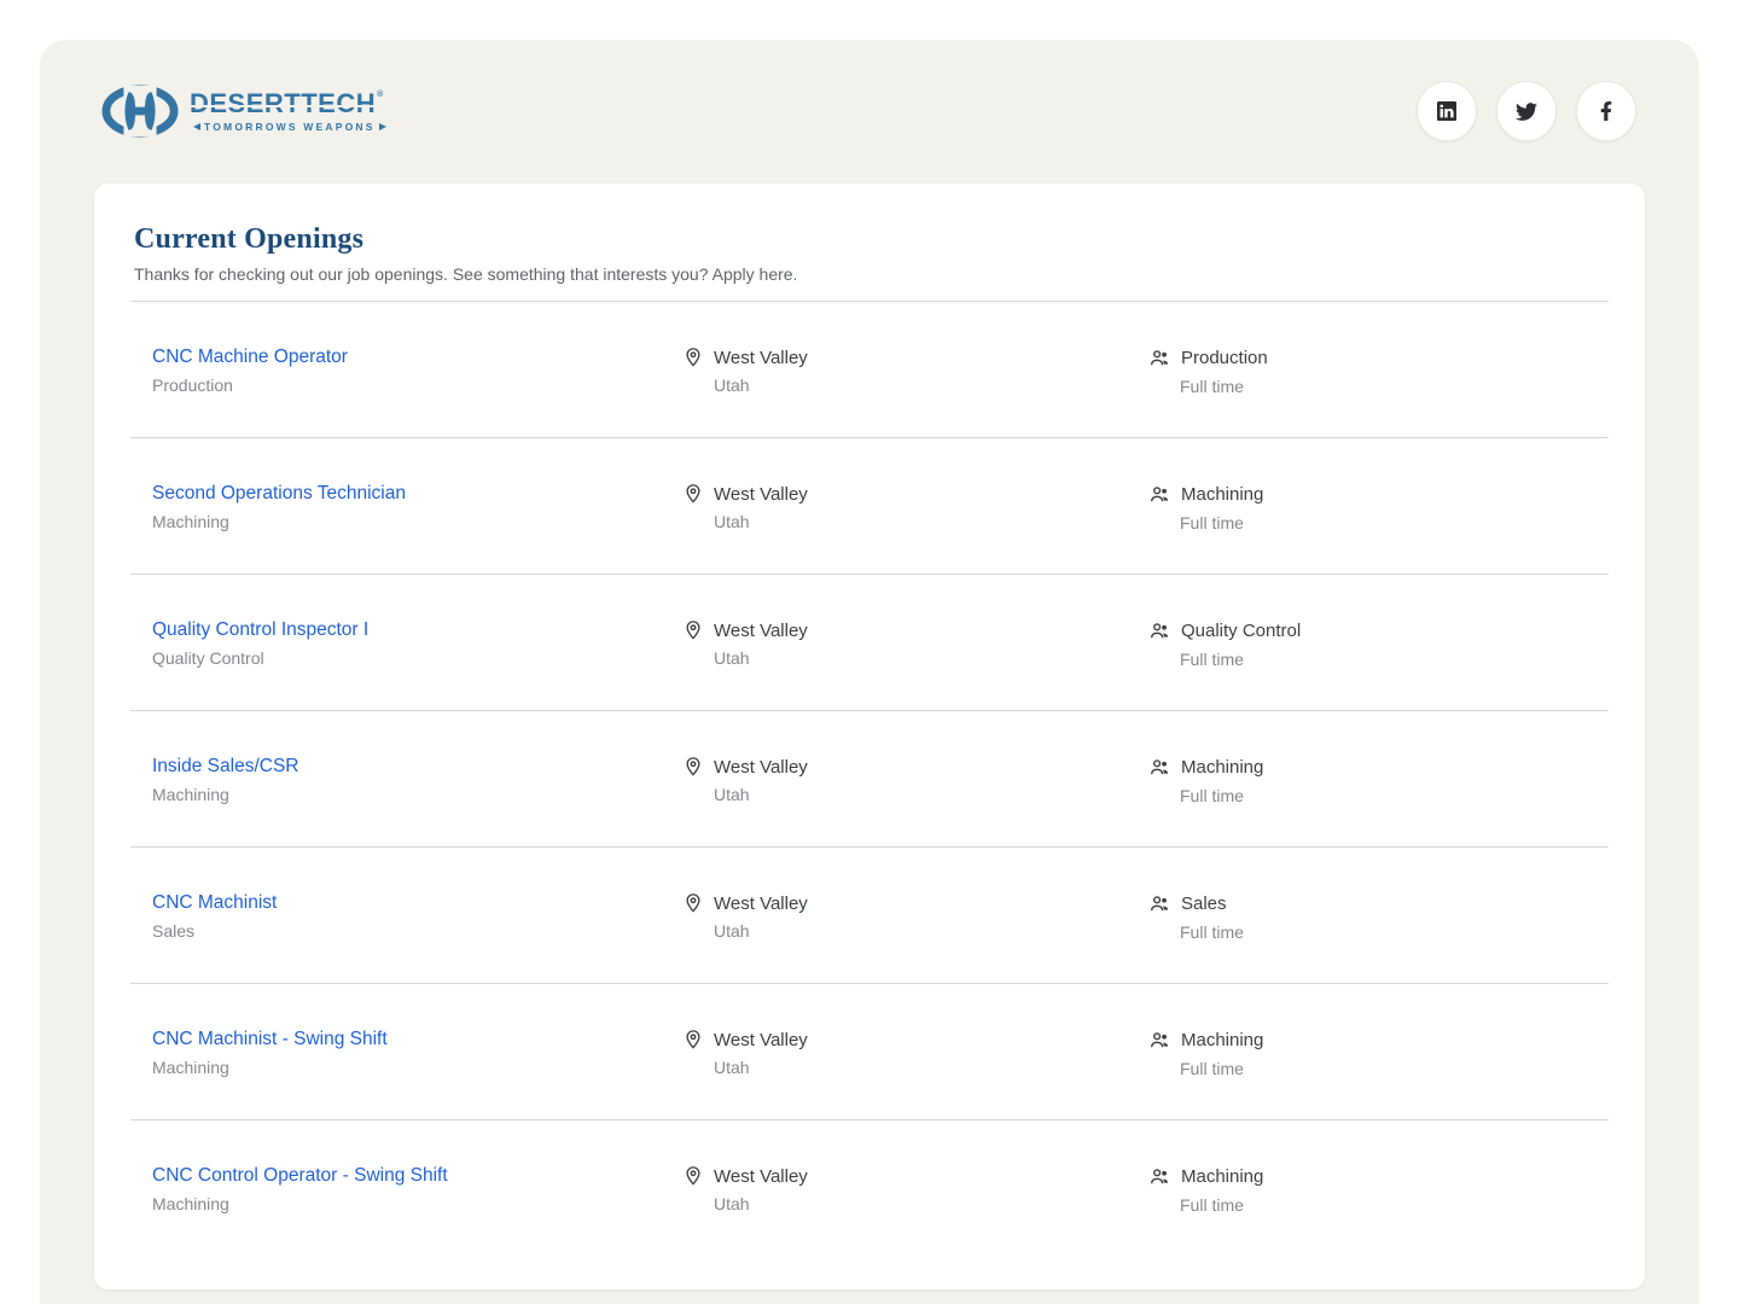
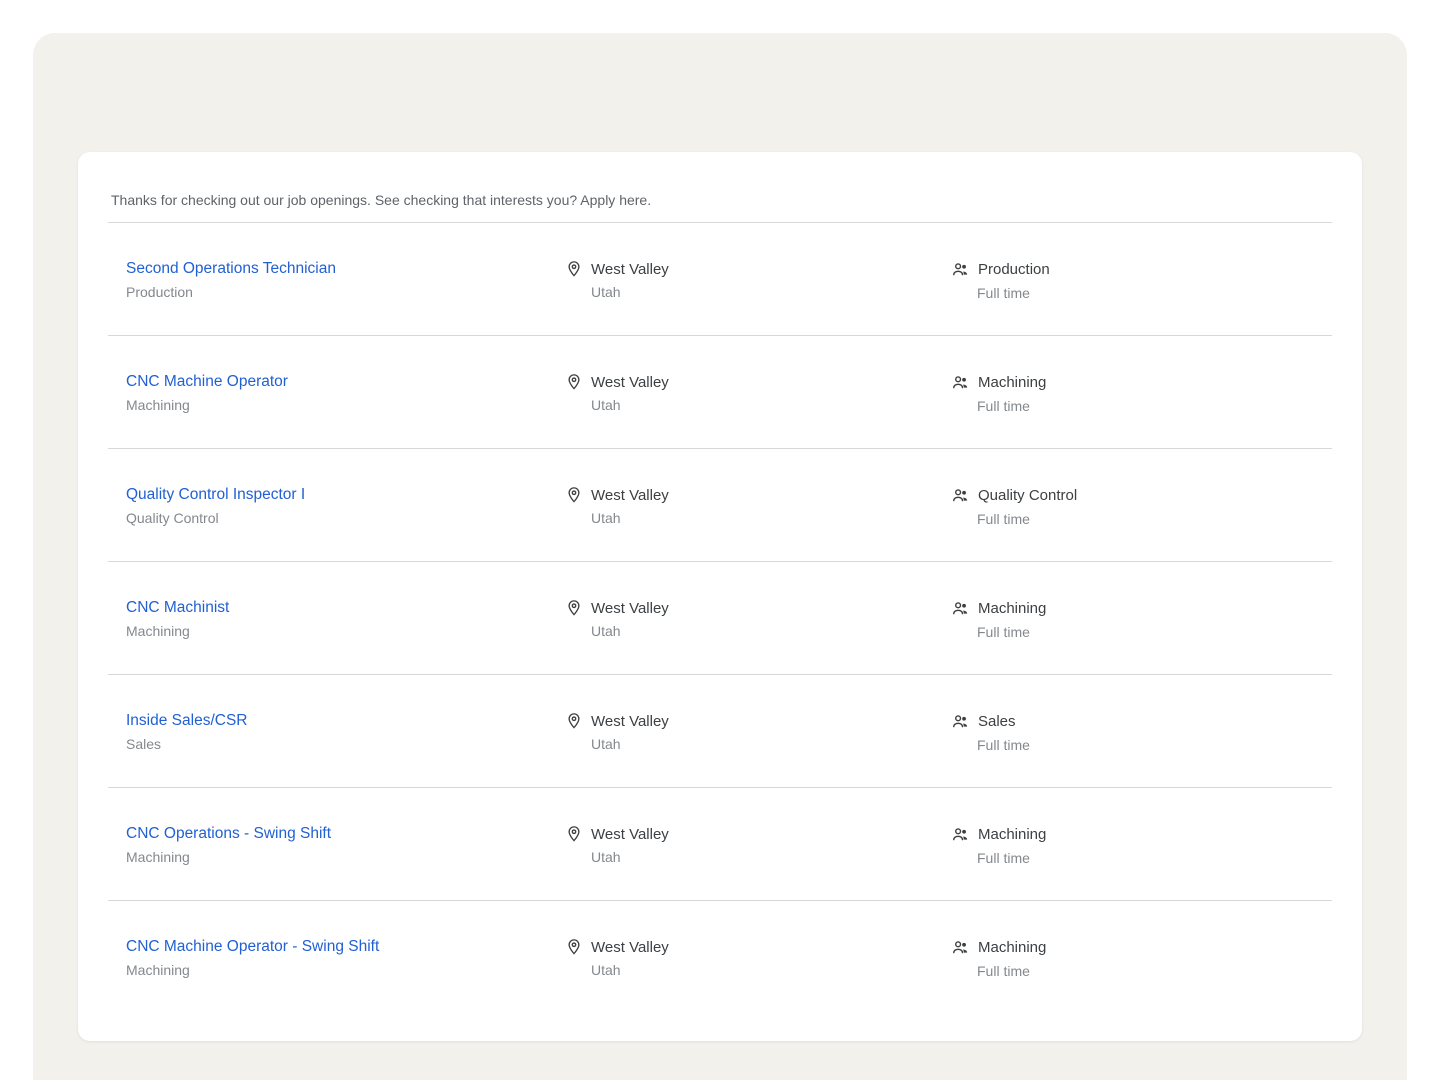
- DESERTTECH
- TOMORROWS WEAPONS
- Current Openings
- Thanks for checking out our job openings. See something that interests you? Apply here.
+ Thanks for checking out our job openings. See checking that interests you? Apply here.
- CNC Machine Operator
+ Second Operations Technician
  Production
  West Valley
  Utah
  Production
  Full time
- Second Operations Technician
+ CNC Machine Operator
  Machining
  West Valley
  Utah
  Machining
  Full time
  Quality Control Inspector I
  Quality Control
  West Valley
  Utah
  Quality Control
  Full time
- Inside Sales/CSR
+ CNC Machinist
  Machining
  West Valley
  Utah
  Machining
  Full time
- CNC Machinist
+ Inside Sales/CSR
  Sales
  West Valley
  Utah
  Sales
  Full time
- CNC Machinist - Swing Shift
+ CNC Operations - Swing Shift
  Machining
  West Valley
  Utah
  Machining
  Full time
- CNC Control Operator - Swing Shift
+ CNC Machine Operator - Swing Shift
  Machining
  West Valley
  Utah
  Machining
  Full time
